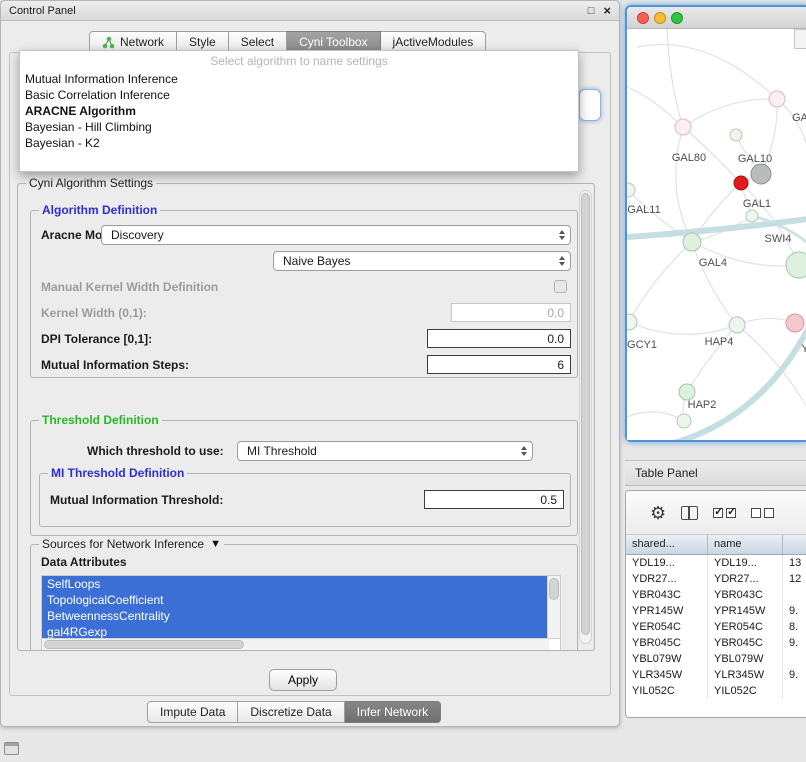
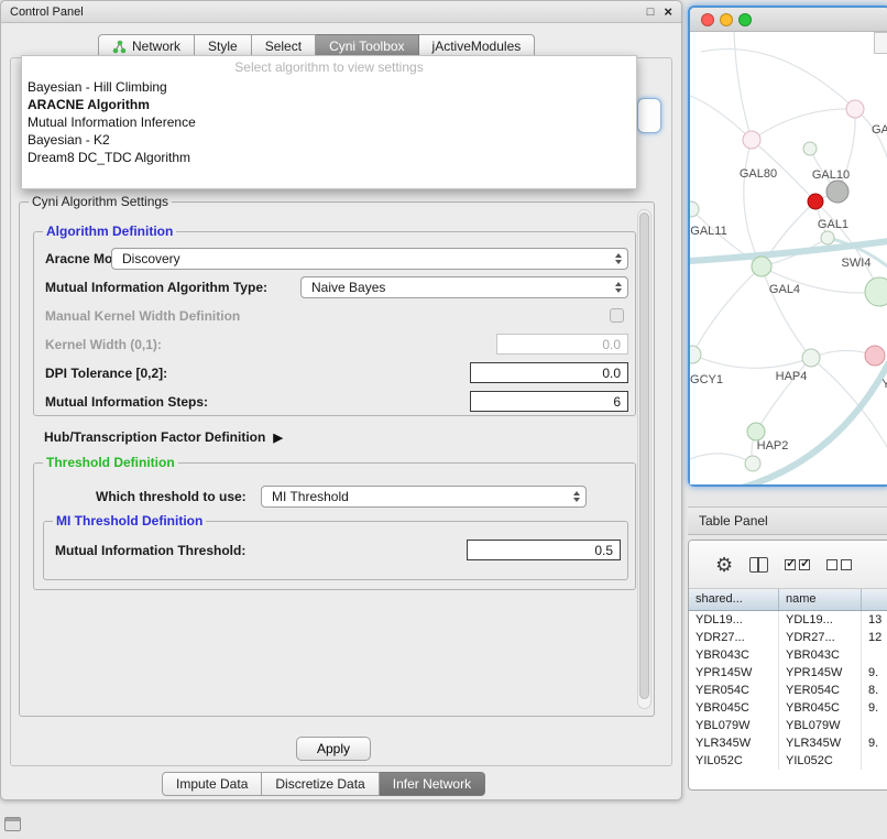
  Control Panel
  □
  ×
  Network
  Style
  Select
  Cyni Toolbox
  jActiveModules
  Cyni Algorithm Settings
  Algorithm Definition
  Aracne Mo
  Discovery
+ Mutual Information Algorithm Type:
  Naive Bayes
  Manual Kernel Width Definition
  Kernel Width (0,1):
  0.0
- DPI Tolerance [0,1]:
+ DPI Tolerance [0,2]:
  0.0
  Mutual Information Steps:
  6
+ Hub/Transcription Factor Definition
+ ▶
  Threshold Definition
  Which threshold to use:
  MI Threshold
  MI Threshold Definition
  Mutual Information Threshold:
  0.5
- Sources for Network Inference
- ▼
- Data Attributes
- SelfLoops
- TopologicalCoefficient
- BetweennessCentrality
- gal4RGexp
  Apply
  Impute Data
  Discretize Data
  Infer Network
- Select algorithm to name settings
+ Select algorithm to view settings
- Mutual Information Inference
+ Bayesian - Hill Climbing
- Basic Correlation Inference
  ARACNE Algorithm
- Bayesian - Hill Climbing
+ Mutual Information Inference
  Bayesian - K2
+ Dream8 DC_TDC Algorithm
  GAL80
  GAL10
  GAL11
  GAL1
  SWI4
  GAL4
  GCY1
  HAP4
  HAP2
  Y
  Table Panel
  ⚙
  shared...
  name
  YDL19...
  YDL19...
  13
  YDR27...
  YDR27...
  12
  YBR043C
  YBR043C
  YPR145W
  YPR145W
  9.
  YER054C
  YER054C
  8.
  YBR045C
  YBR045C
  9.
  YBL079W
  YBL079W
  YLR345W
  YLR345W
  9.
  YIL052C
  YIL052C
